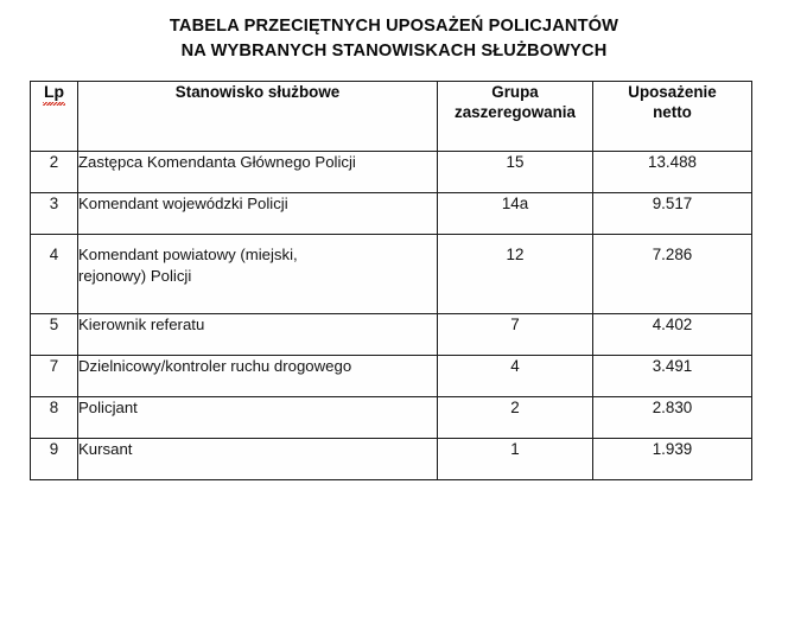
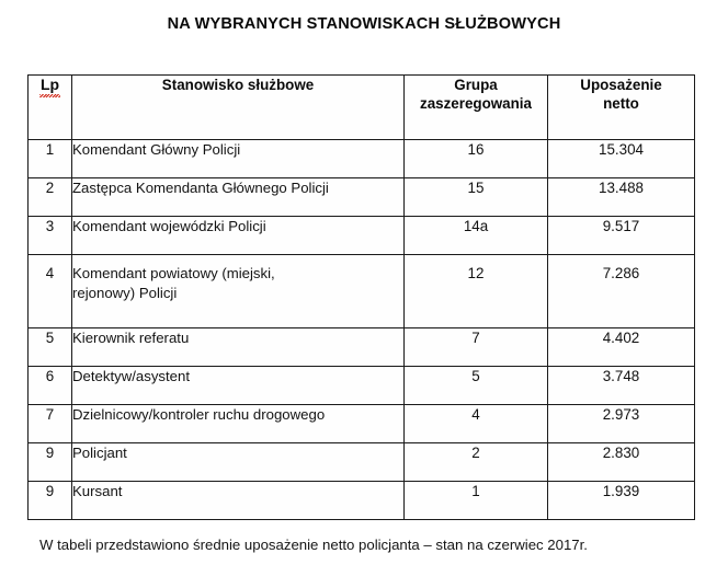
- TABELA PRZECIĘTNYCH UPOSAŻEŃ POLICJANTÓW
  NA WYBRANYCH STANOWISKACH SŁUŻBOWYCH
  Lp	Stanowisko służbowe	Grupa zaszeregowania	Uposażenie netto
+ 1	Komendant Główny Policji	16	15.304
  2	Zastępca Komendanta Głównego Policji	15	13.488
  3	Komendant wojewódzki Policji	14a	9.517
  4	Komendant powiatowy (miejski, rejonowy) Policji	12	7.286
  5	Kierownik referatu	7	4.402
+ 6	Detektyw/asystent	5	3.748
- 7	Dzielnicowy/kontroler ruchu drogowego	4	3.491
+ 7	Dzielnicowy/kontroler ruchu drogowego	4	2.973
- 8	Policjant	2	2.830
+ 9	Policjant	2	2.830
  9	Kursant	1	1.939
+ W tabeli przedstawiono średnie uposażenie netto policjanta – stan na czerwiec 2017r.
